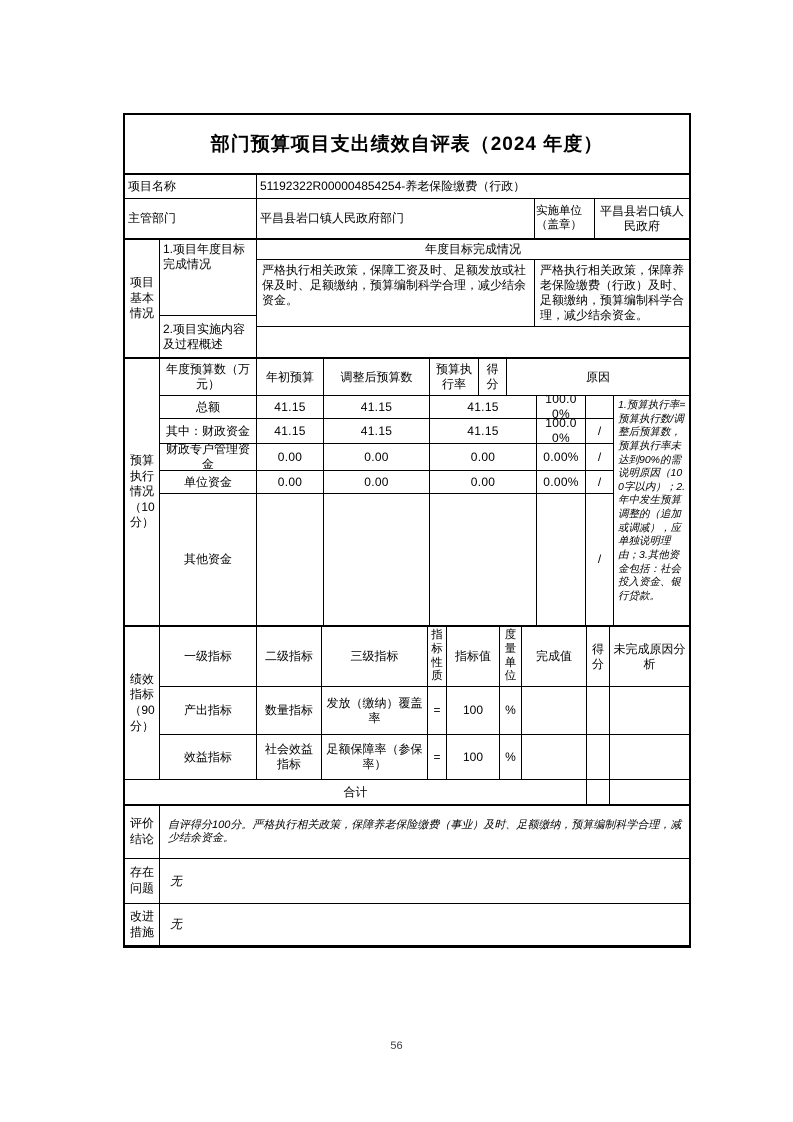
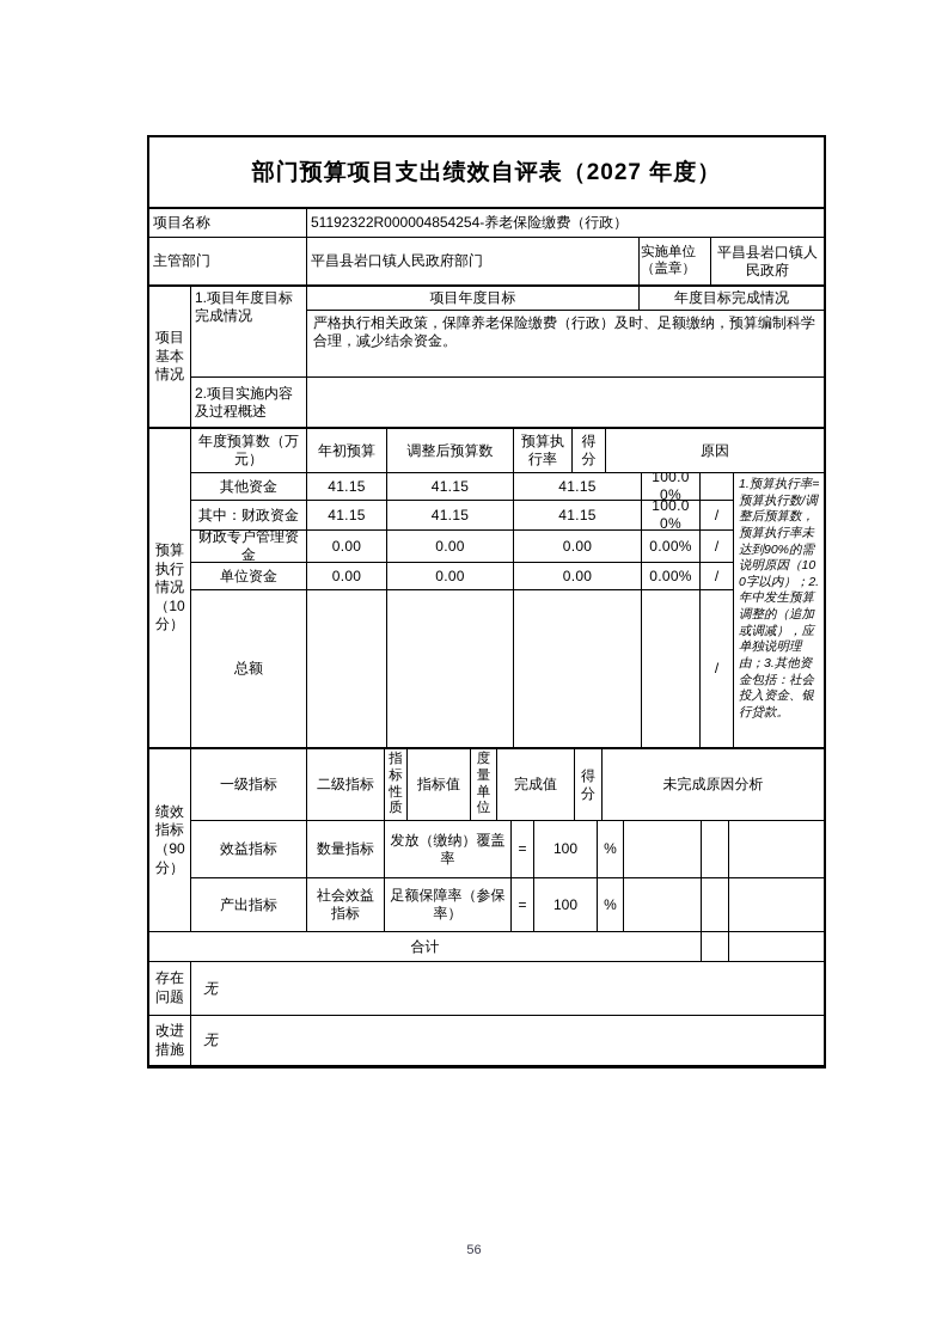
- 部门预算项目支出绩效自评表（2024 年度）
+ 部门预算项目支出绩效自评表（2027 年度）
  项目名称
  51192322R000004854254-养老保险缴费（行政）
  主管部门
  平昌县岩口镇人民政府部门
  实施单位（盖章）
  平昌县岩口镇人民政府
  项目基本情况
  1.项目年度目标完成情况
+ 项目年度目标
  年度目标完成情况
- 严格执行相关政策，保障工资及时、足额发放或社保及时、足额缴纳，预算编制科学合理，减少结余资金。
  严格执行相关政策，保障养老保险缴费（行政）及时、足额缴纳，预算编制科学合理，减少结余资金。
  2.项目实施内容及过程概述
  预算执行情况（10分）
  年度预算数（万元）
  年初预算
  调整后预算数
  预算执行率
  得分
  原因
- 总额
+ 其他资金
  41.15
  41.15
  41.15
  100.00%
  其中：财政资金
  41.15
  41.15
  41.15
  100.00%
  /
  财政专户管理资金
  0.00
  0.00
  0.00
  0.00%
  /
  单位资金
  0.00
  0.00
  0.00
  0.00%
  /
- 其他资金
+ 总额
  /
  1.预算执行率=预算执行数/调整后预算数，预算执行率未达到90%的需说明原因（100字以内）；2.年中发生预算调整的（追加或调减），应单独说明理由；3.其他资金包括：社会投入资金、银行贷款。
  绩效指标（90分）
  一级指标
  二级指标
- 三级指标
  指标性质
  指标值
  度量单位
  完成值
  得分
  未完成原因分析
- 产出指标
+ 效益指标
  数量指标
  发放（缴纳）覆盖率
  =
  100
  %
- 效益指标
+ 产出指标
  社会效益指标
  足额保障率（参保率）
  =
  100
  %
  合计
- 评价结论
- 自评得分100分。严格执行相关政策，保障养老保险缴费（事业）及时、足额缴纳，预算编制科学合理，减少结余资金。
  存在问题
  无
  改进措施
  无
  56
